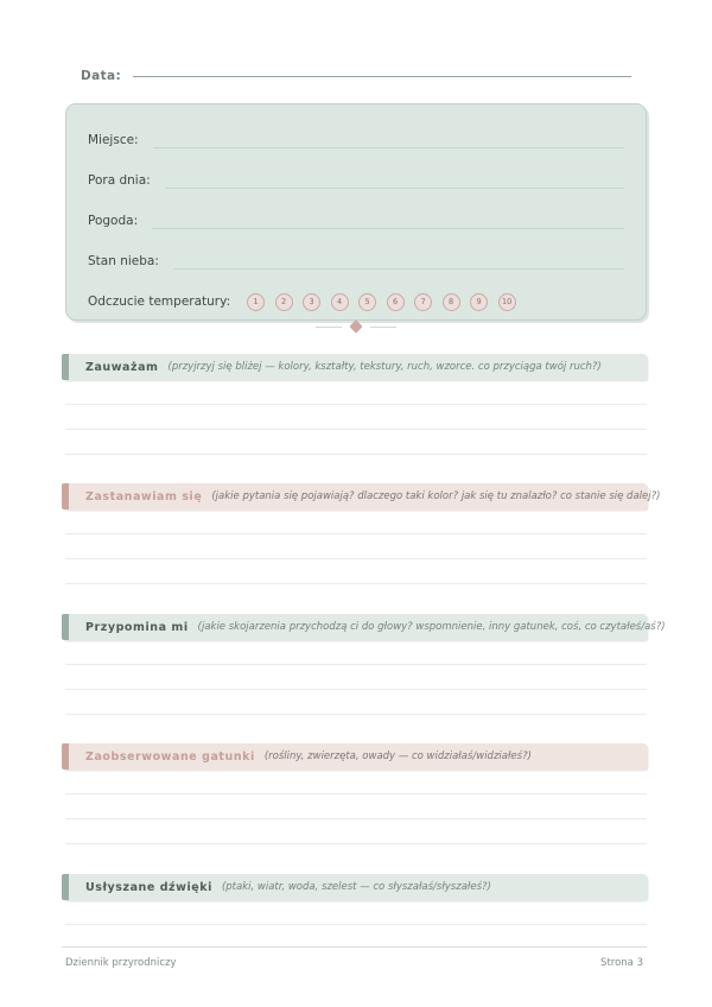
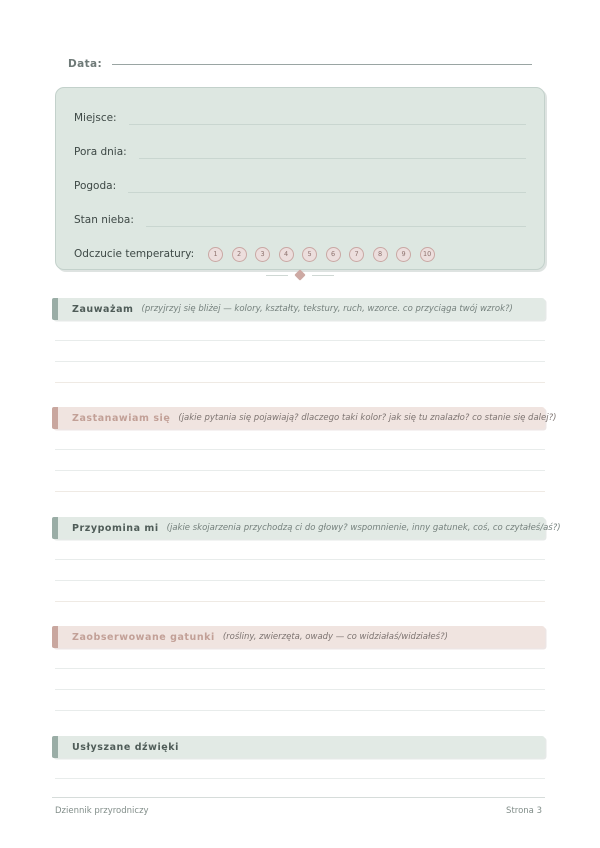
  Data:
  Miejsce:
  Pora dnia:
  Pogoda:
  Stan nieba:
  Odczucie temperatury:
  1
  2
  3
  4
  5
  6
  7
  8
  9
  10
  Zauważam
- (przyjrzyj się bliżej — kolory, kształty, tekstury, ruch, wzorce. co przyciąga twój ruch?)
+ (przyjrzyj się bliżej — kolory, kształty, tekstury, ruch, wzorce. co przyciąga twój wzrok?)
  Zastanawiam się
  (jakie pytania się pojawiają? dlaczego taki kolor? jak się tu znalazło? co stanie się dalej?)
  Przypomina mi
  (jakie skojarzenia przychodzą ci do głowy? wspomnienie, inny gatunek, coś, co czytałeś/aś?)
  Zaobserwowane gatunki
  (rośliny, zwierzęta, owady — co widziałaś/widziałeś?)
  Usłyszane dźwięki
- (ptaki, wiatr, woda, szelest — co słyszałaś/słyszałeś?)
  Dziennik przyrodniczy
  Strona 3
